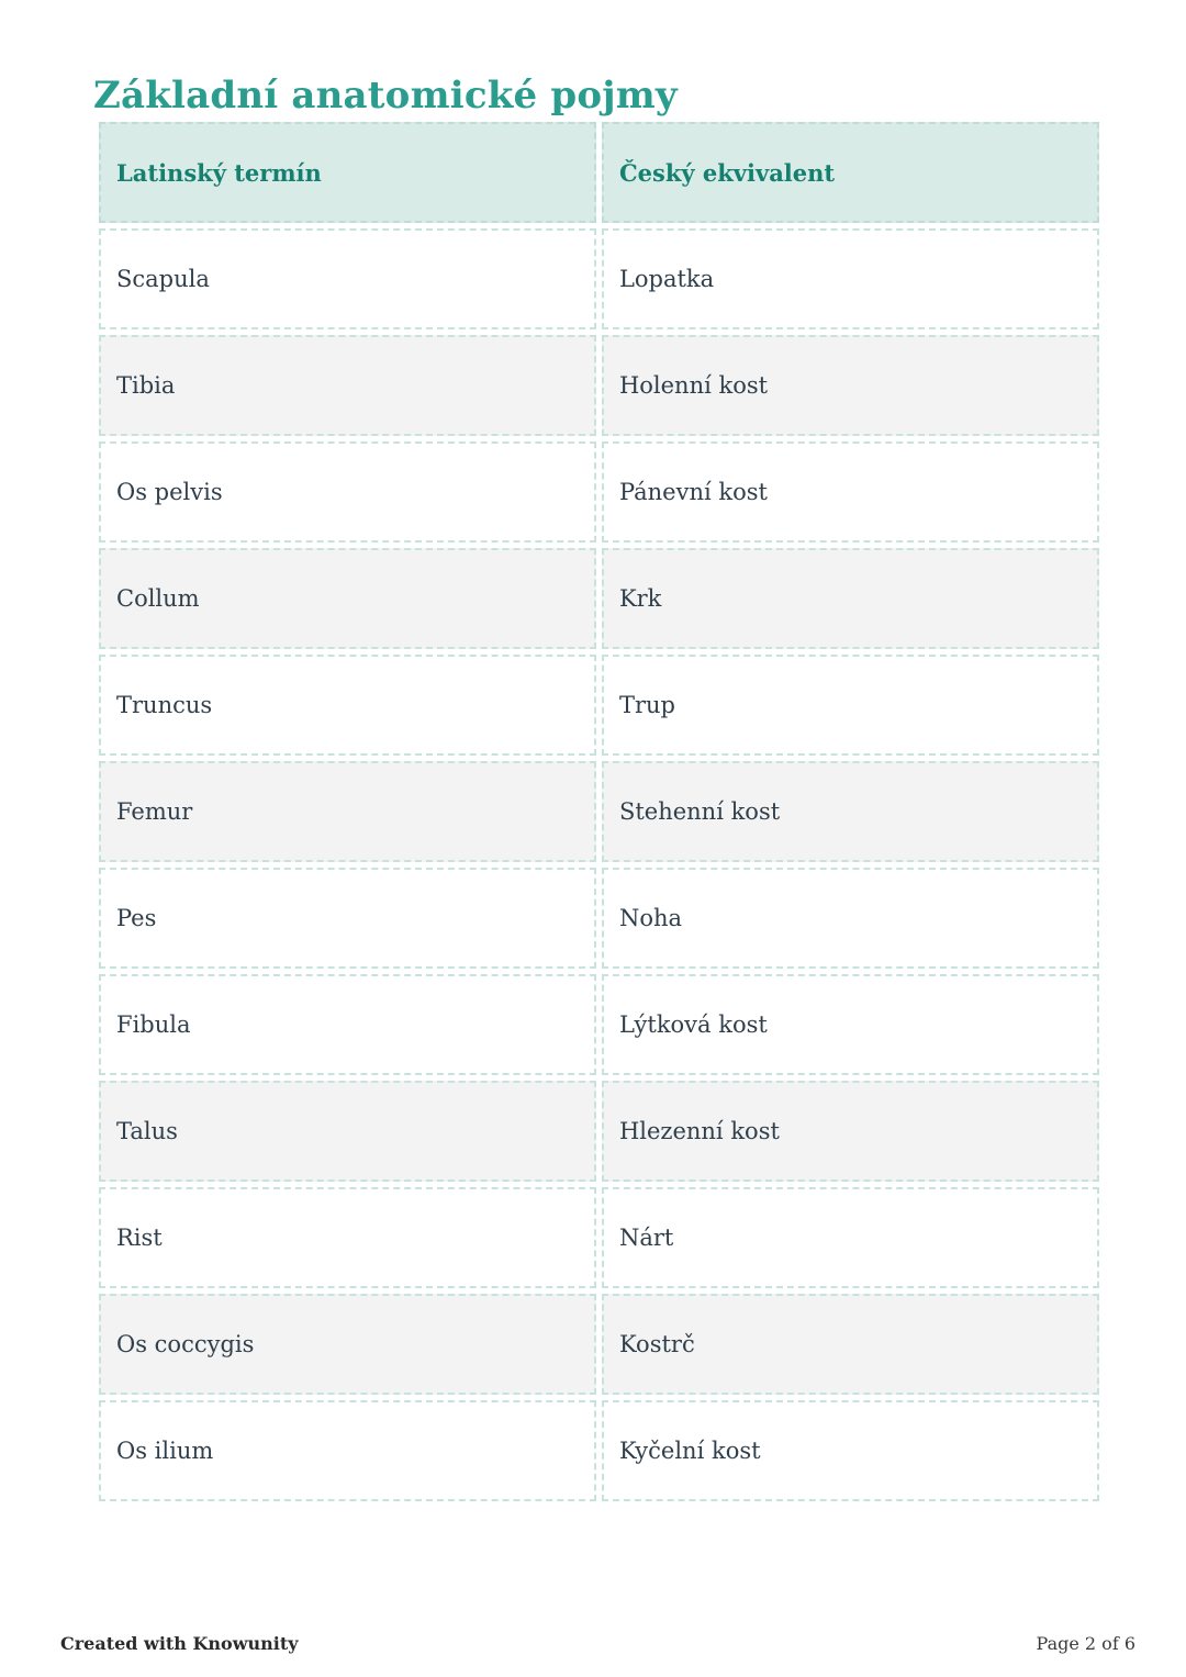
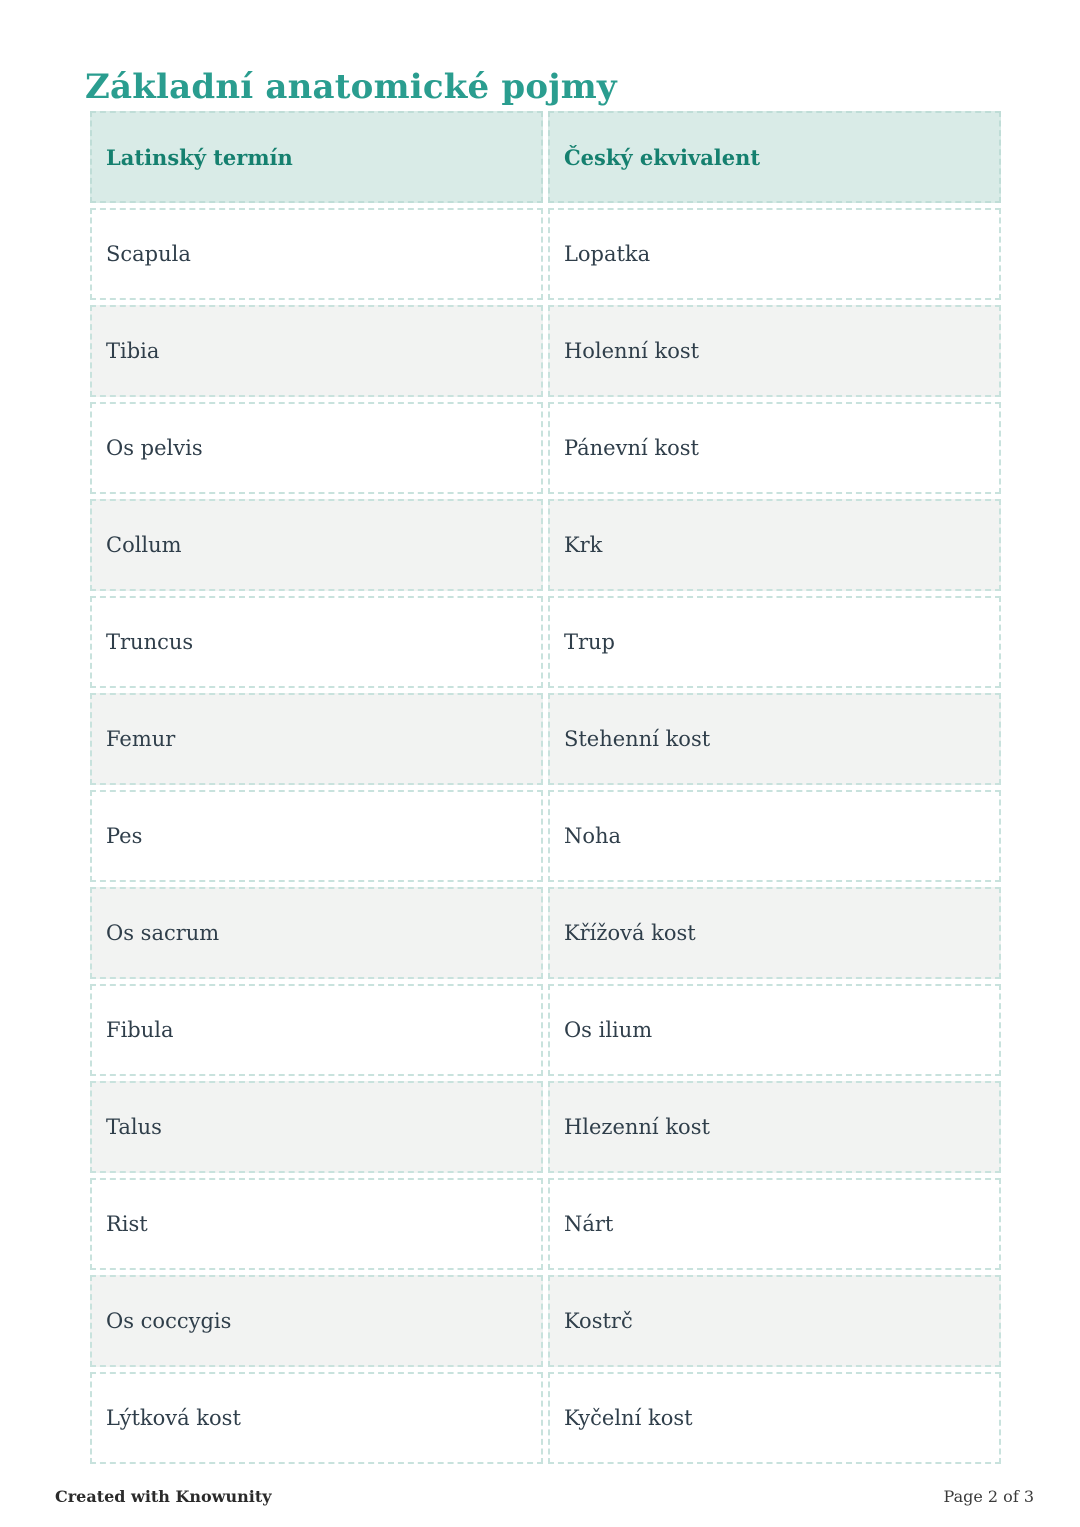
  Základní anatomické pojmy
  Latinský termín	Český ekvivalent
  Scapula	Lopatka
  Tibia	Holenní kost
  Os pelvis	Pánevní kost
  Collum	Krk
  Truncus	Trup
  Femur	Stehenní kost
  Pes	Noha
+ Os sacrum	Křížová kost
- Fibula	Lýtková kost
+ Fibula	Os ilium
  Talus	Hlezenní kost
  Rist	Nárt
  Os coccygis	Kostrč
- Os ilium	Kyčelní kost
+ Lýtková kost	Kyčelní kost
  Created with Knowunity
- Page 2 of 6
+ Page 2 of 3
